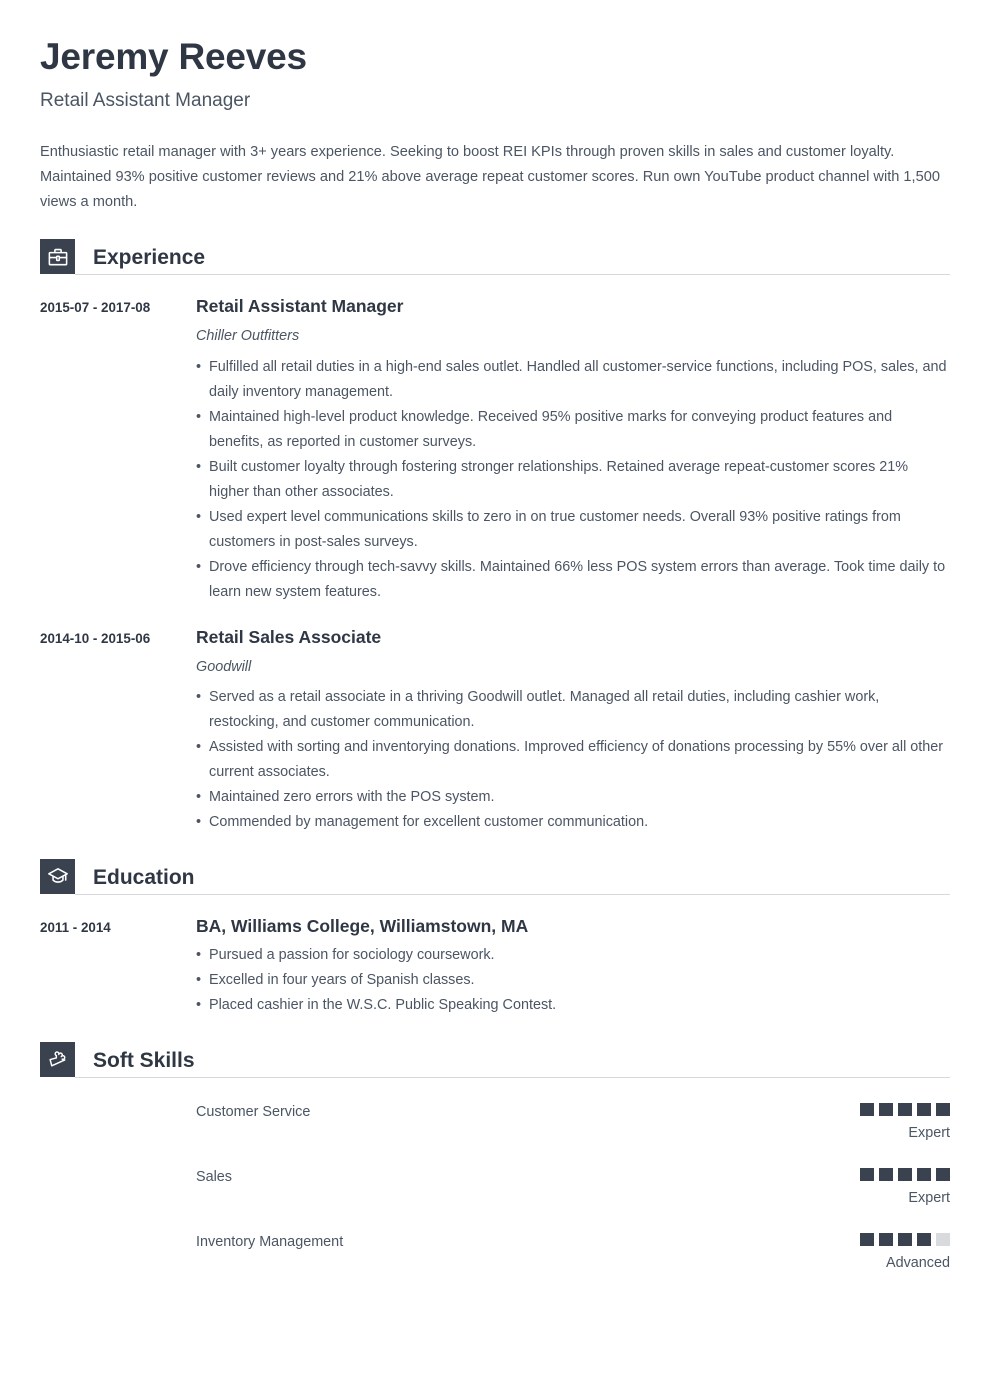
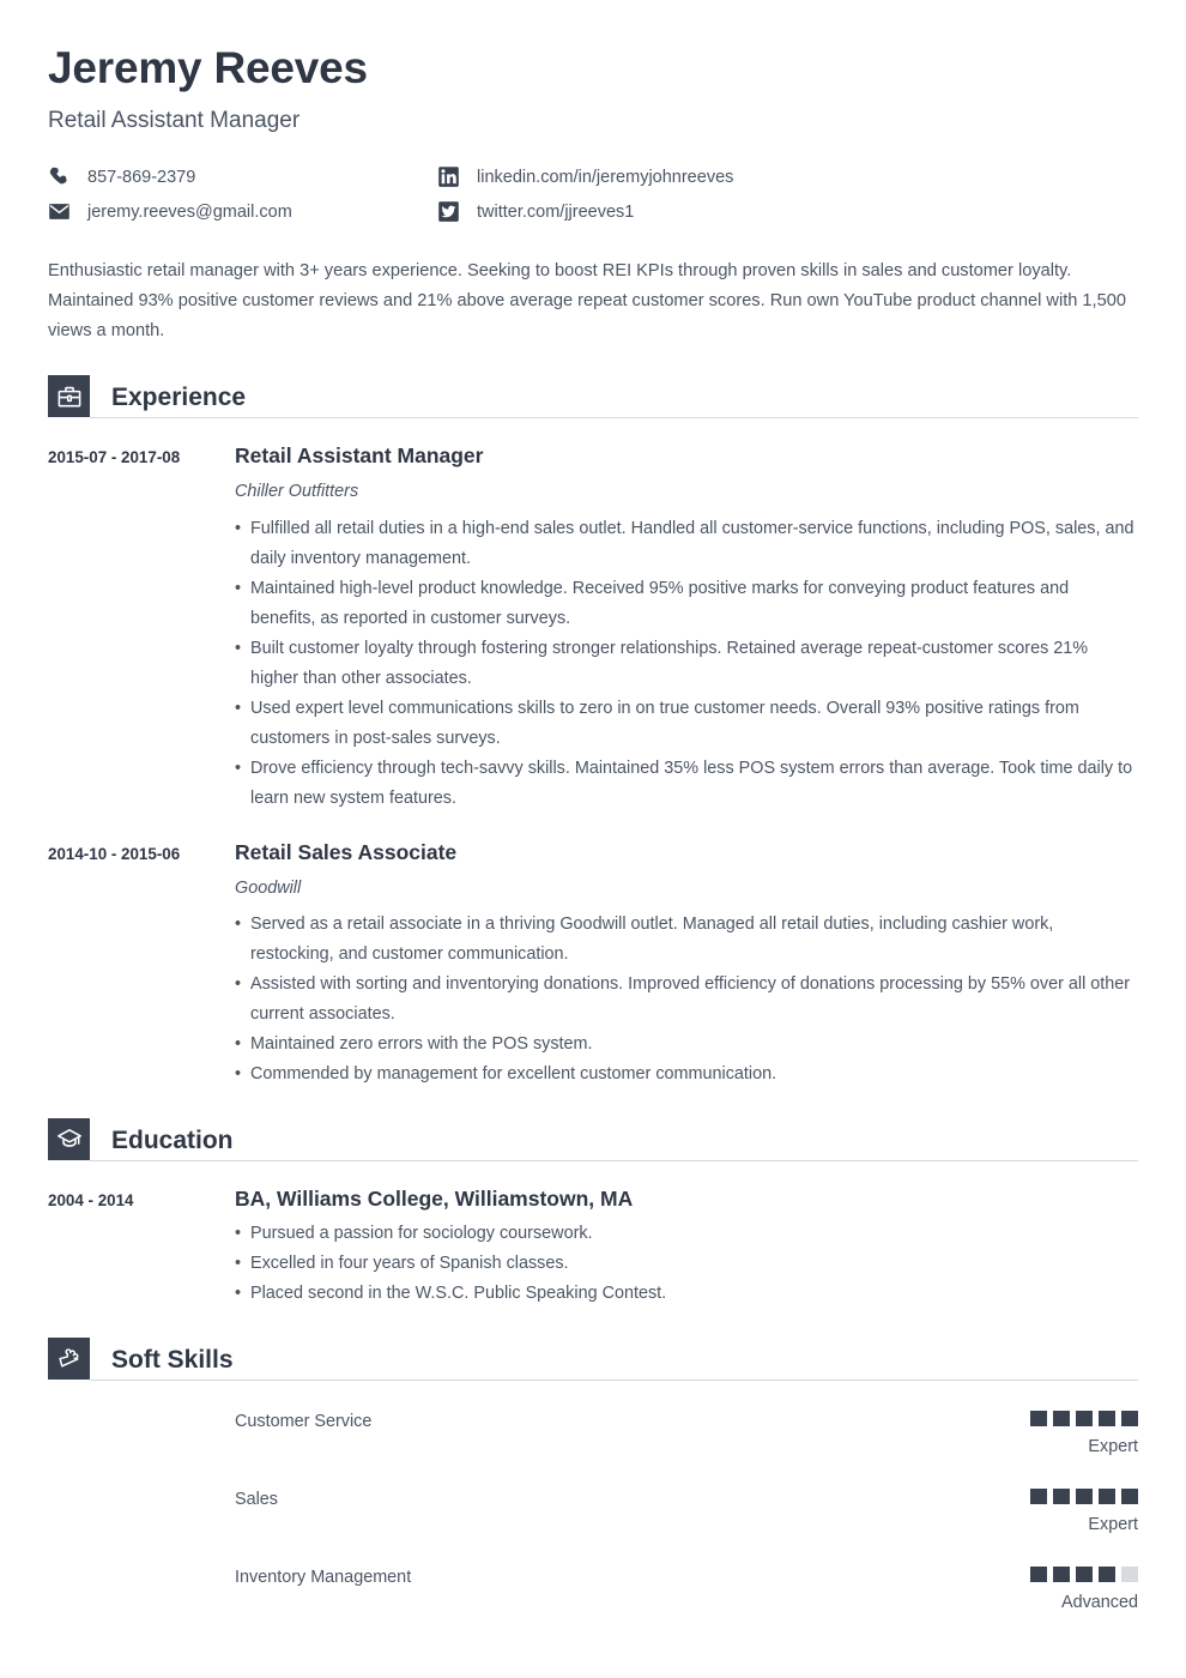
  Jeremy Reeves
  Retail Assistant Manager
+ 857-869-2379
+ linkedin.com/in/jeremyjohnreeves
+ jeremy.reeves@gmail.com
+ twitter.com/jjreeves1
  Enthusiastic retail manager with 3+ years experience. Seeking to boost REI KPIs through proven skills in sales and customer loyalty. Maintained 93% positive customer reviews and 21% above average repeat customer scores. Run own YouTube product channel with 1,500 views a month.
  Experience
  2015-07 - 2017-08
  Retail Assistant Manager
  Chiller Outfitters
  Fulfilled all retail duties in a high-end sales outlet. Handled all customer-service functions, including POS, sales, and daily inventory management.
  Maintained high-level product knowledge. Received 95% positive marks for conveying product features and benefits, as reported in customer surveys.
  Built customer loyalty through fostering stronger relationships. Retained average repeat-customer scores 21% higher than other associates.
  Used expert level communications skills to zero in on true customer needs. Overall 93% positive ratings from customers in post-sales surveys.
- Drove efficiency through tech-savvy skills. Maintained 66% less POS system errors than average. Took time daily to learn new system features.
+ Drove efficiency through tech-savvy skills. Maintained 35% less POS system errors than average. Took time daily to learn new system features.
  2014-10 - 2015-06
  Retail Sales Associate
  Goodwill
  Served as a retail associate in a thriving Goodwill outlet. Managed all retail duties, including cashier work, restocking, and customer communication.
  Assisted with sorting and inventorying donations. Improved efficiency of donations processing by 55% over all other current associates.
  Maintained zero errors with the POS system.
  Commended by management for excellent customer communication.
  Education
- 2011 - 2014
+ 2004 - 2014
  BA, Williams College, Williamstown, MA
  Pursued a passion for sociology coursework.
  Excelled in four years of Spanish classes.
- Placed cashier in the W.S.C. Public Speaking Contest.
+ Placed second in the W.S.C. Public Speaking Contest.
  Soft Skills
  Customer Service
  Expert
  Sales
  Expert
  Inventory Management
  Advanced
